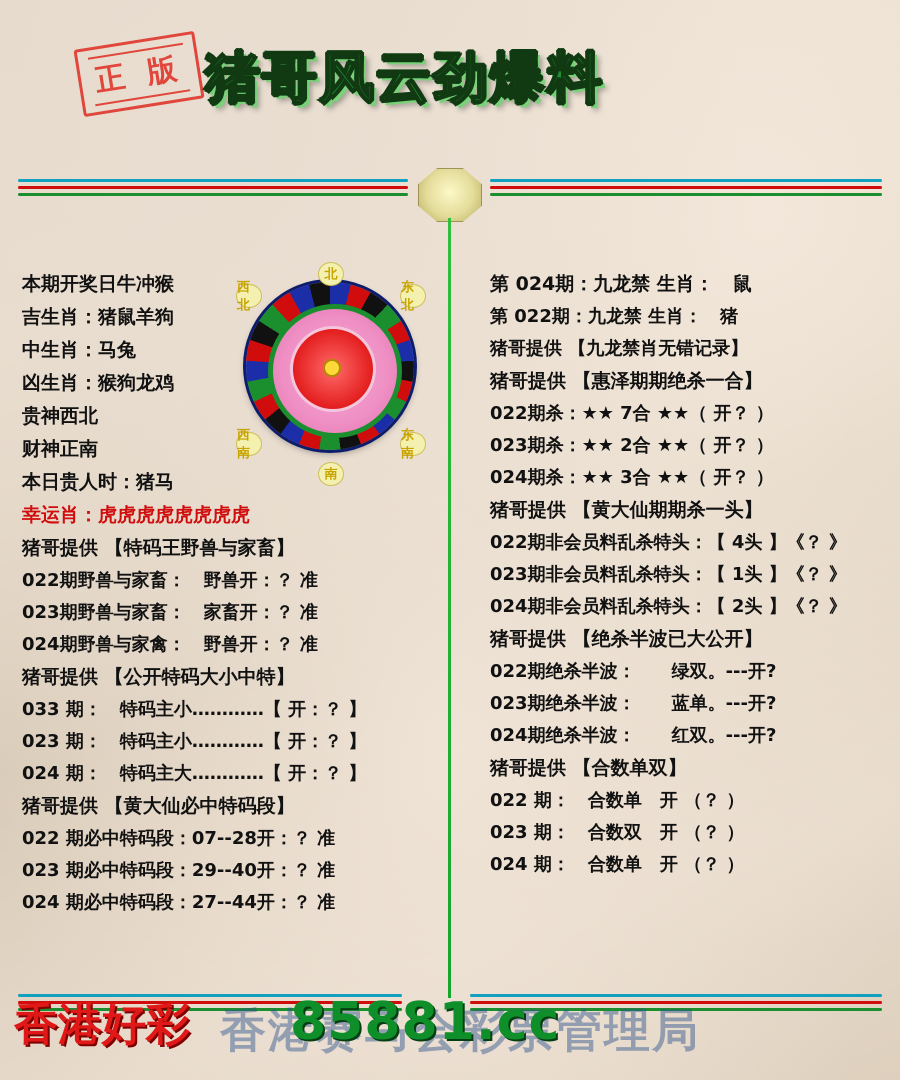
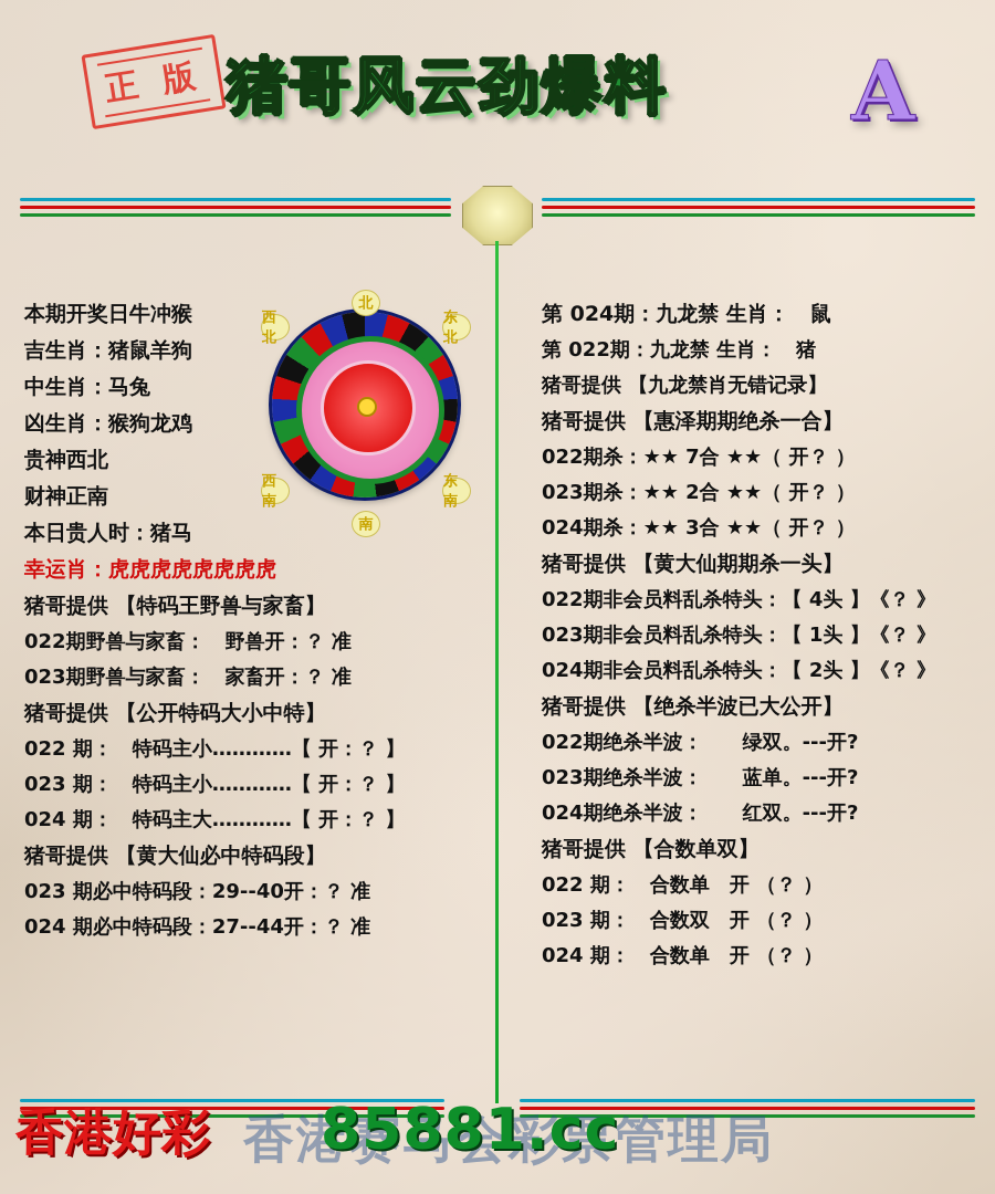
  猪哥风云劲爆料
+ A
  北
  南
  西北
  东北
  西南
  东南
  本期开奖日牛冲猴
  吉生肖：猪鼠羊狗
  中生肖：马兔
  凶生肖：猴狗龙鸡
  贵神西北
  财神正南
  本日贵人时：猪马
  幸运肖：虎虎虎虎虎虎虎虎
  猪哥提供 【特码王野兽与家畜】
  022期野兽与家畜： 野兽开：？ 准
  023期野兽与家畜： 家畜开：？ 准
- 024期野兽与家禽： 野兽开：？ 准
  猪哥提供 【公开特码大小中特】
- 033 期： 特码主小…………【 开：？ 】
+ 022 期： 特码主小…………【 开：？ 】
  023 期： 特码主小…………【 开：？ 】
  024 期： 特码主大…………【 开：？ 】
  猪哥提供 【黄大仙必中特码段】
- 022 期必中特码段：07--28开：？ 准
  023 期必中特码段：29--40开：？ 准
  024 期必中特码段：27--44开：？ 准
  第 024期：九龙禁 生肖： 鼠
  第 022期：九龙禁 生肖： 猪
  猪哥提供 【九龙禁肖无错记录】
  猪哥提供 【惠泽期期绝杀一合】
  022期杀：★★ 7合 ★★（ 开？ ）
  023期杀：★★ 2合 ★★（ 开？ ）
  024期杀：★★ 3合 ★★（ 开？ ）
  猪哥提供 【黄大仙期期杀一头】
  022期非会员料乱杀特头：【 4头 】《？ 》
  023期非会员料乱杀特头：【 1头 】《？ 》
  024期非会员料乱杀特头：【 2头 】《？ 》
  猪哥提供 【绝杀半波已大公开】
  022期绝杀半波： 绿双。---开?
  023期绝杀半波： 蓝单。---开?
  024期绝杀半波： 红双。---开?
  猪哥提供 【合数单双】
  022 期： 合数单 开 （？ ）
  023 期： 合数双 开 （？ ）
  024 期： 合数单 开 （？ ）
  香港赛马会彩票管理局
  香港好彩
  85881.cc
